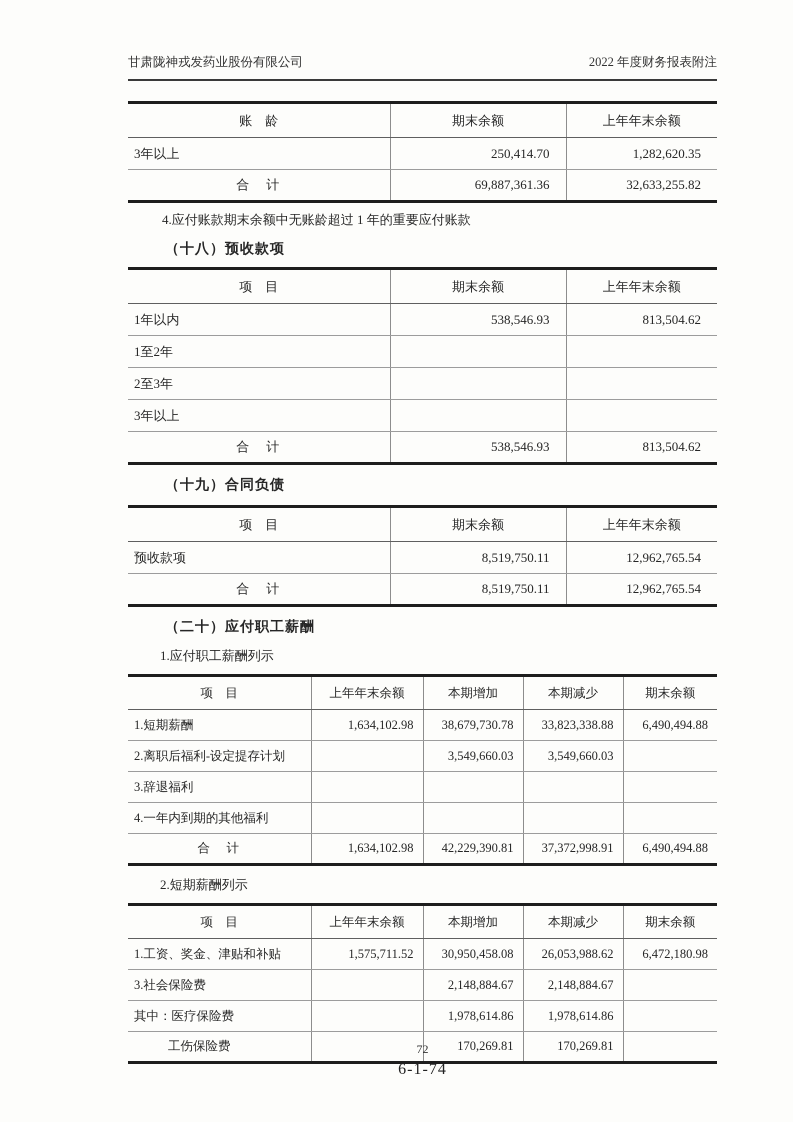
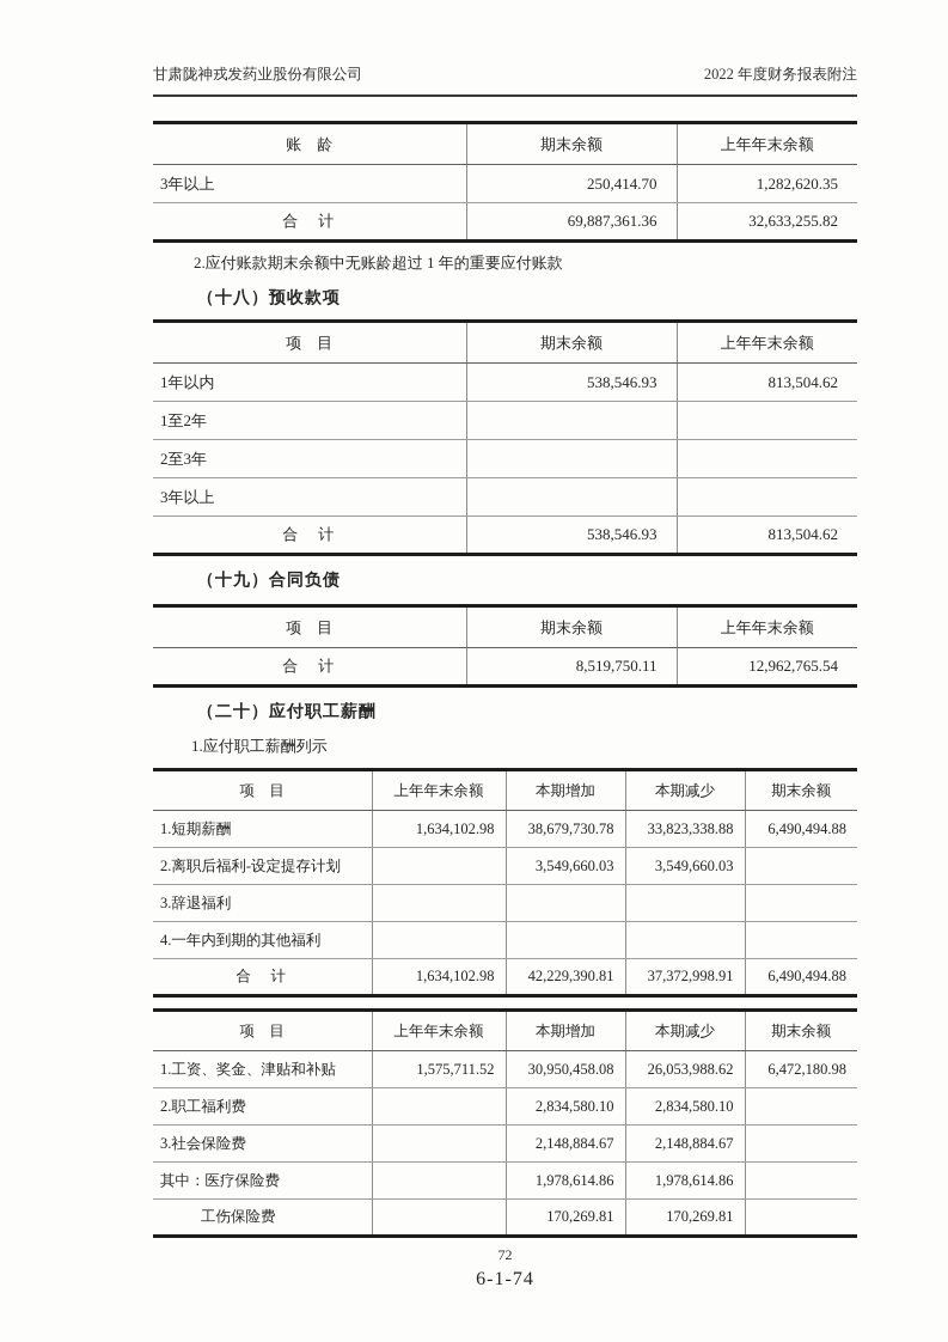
  甘肃陇神戎发药业股份有限公司
  2022 年度财务报表附注
  账 龄	期末余额	上年年末余额
  3年以上	250,414.70	1,282,620.35
  合 计	69,887,361.36	32,633,255.82
- 4.应付账款期末余额中无账龄超过 1 年的重要应付账款
+ 2.应付账款期末余额中无账龄超过 1 年的重要应付账款
  （十八）预收款项
  项 目	期末余额	上年年末余额
  1年以内	538,546.93	813,504.62
  1至2年
  2至3年
  3年以上
  合 计	538,546.93	813,504.62
  （十九）合同负债
  项 目	期末余额	上年年末余额
- 预收款项	8,519,750.11	12,962,765.54
  合 计	8,519,750.11	12,962,765.54
  （二十）应付职工薪酬
  1.应付职工薪酬列示
  项 目	上年年末余额	本期增加	本期减少	期末余额
  1.短期薪酬	1,634,102.98	38,679,730.78	33,823,338.88	6,490,494.88
  2.离职后福利-设定提存计划		3,549,660.03	3,549,660.03
  3.辞退福利
  4.一年内到期的其他福利
  合 计	1,634,102.98	42,229,390.81	37,372,998.91	6,490,494.88
- 2.短期薪酬列示
  项 目	上年年末余额	本期增加	本期减少	期末余额
  1.工资、奖金、津贴和补贴	1,575,711.52	30,950,458.08	26,053,988.62	6,472,180.98
+ 2.职工福利费		2,834,580.10	2,834,580.10
  3.社会保险费		2,148,884.67	2,148,884.67
  其中：医疗保险费		1,978,614.86	1,978,614.86
  工伤保险费		170,269.81	170,269.81
  72
  6-1-74
